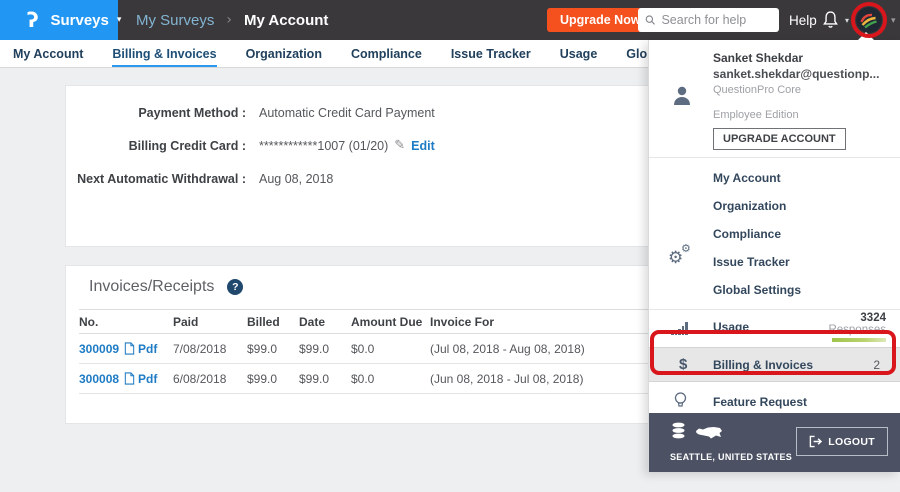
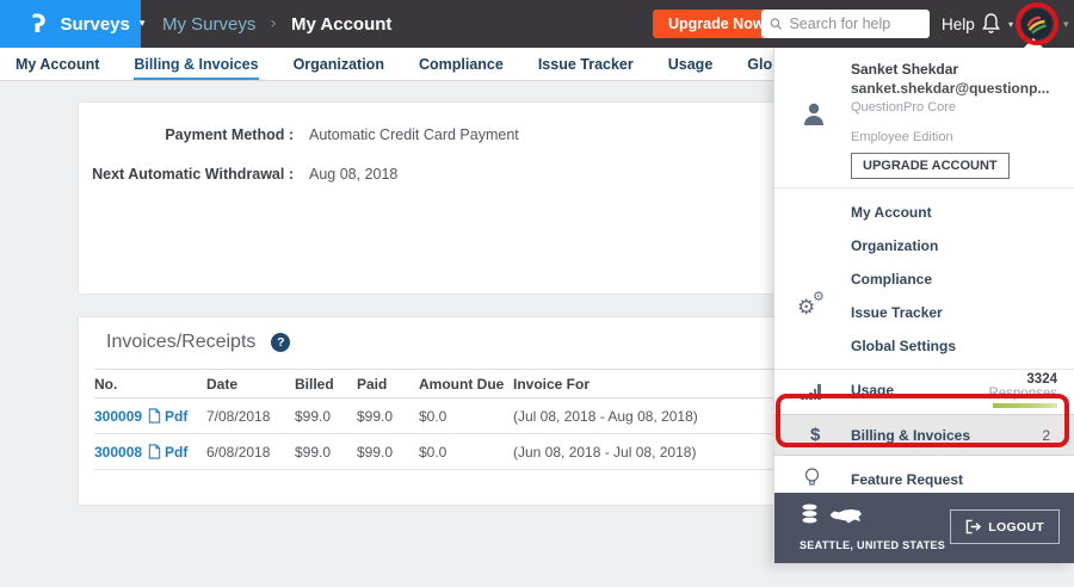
  ʔ
  Surveys
  ▾
  My Surveys
  ›
  My Account
  Upgrade Now
  Search for help
  Help
  ▾
  ▾
  My Account
  Billing & Invoices
  Organization
  Compliance
  Issue Tracker
  Usage
  Payment Method :
  Automatic Credit Card Payment
- Billing Credit Card :
- ************1007 (01/20)
- ✎
- Edit
  Next Automatic Withdrawal :
  Aug 08, 2018
  Invoices/Receipts
  ?
  No.
- Paid
+ Date
  Billed
- Date
+ Paid
  Amount Due
  Invoice For
  300009
  Pdf
  7/08/2018
  $99.0
  $99.0
  $0.0
  (Jul 08, 2018 - Aug 08, 2018)
  300008
  Pdf
  6/08/2018
  $99.0
  $99.0
  $0.0
  (Jun 08, 2018 - Jul 08, 2018)
  Sanket Shekdar
  sanket.shekdar@questionp...
  QuestionPro Core
  Employee Edition
  UPGRADE ACCOUNT
  ⚙
  ⚙
  My Account
  Organization
  Compliance
  Issue Tracker
  Global Settings
  Usage
  3324
  Responses
  $
  Billing & Invoices
  2
  Feature Request
  SEATTLE, UNITED STATES
  LOGOUT
